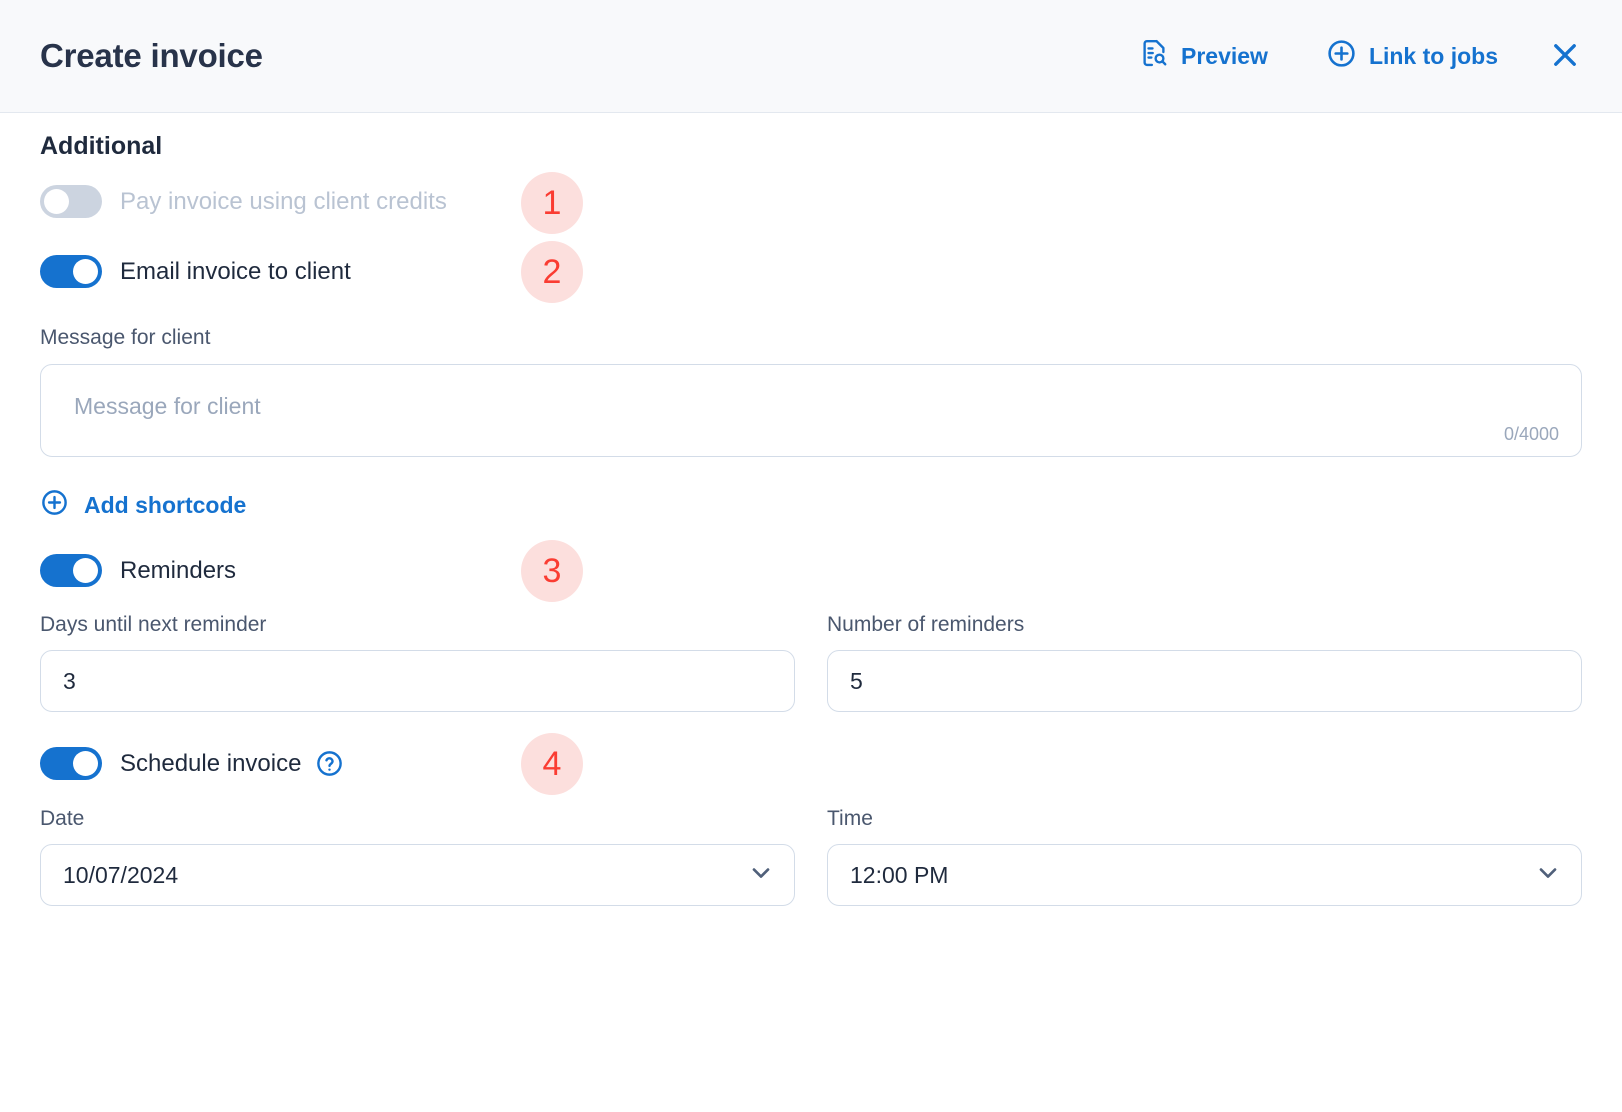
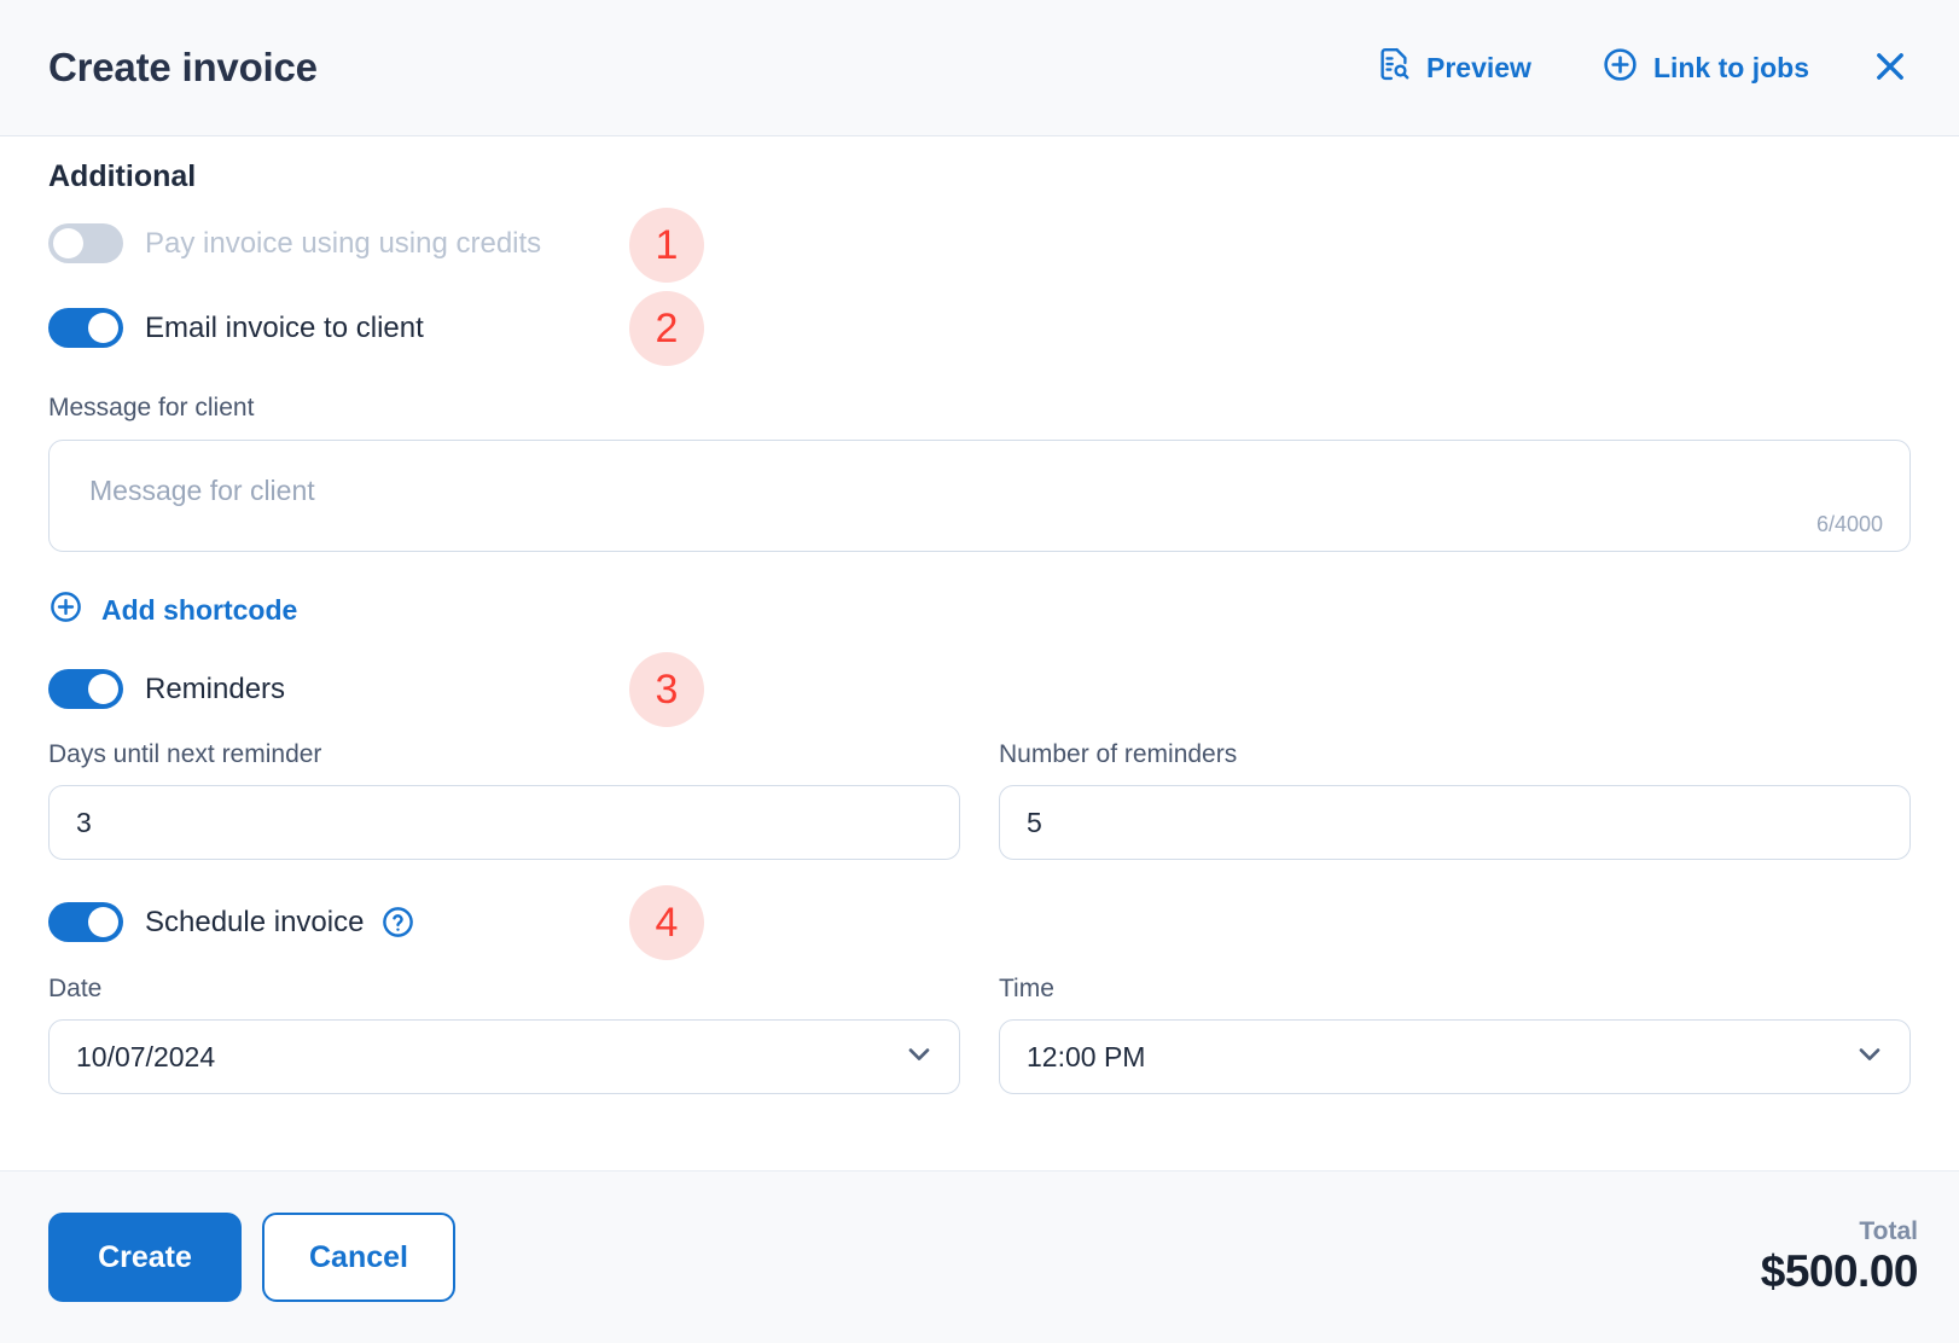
  Create invoice
  Preview
  Link to jobs
  Additional
- Pay invoice using client credits
+ Pay invoice using using credits
  1
  Email invoice to client
  2
  Message for client
  Message for client
- 0/4000
+ 6/4000
  Add shortcode
  Reminders
  3
  Days until next reminder
  3
  Number of reminders
  5
  Schedule invoice
  4
  Date
  10/07/2024
  Time
  12:00 PM
+ Create
+ Cancel
+ Total
+ $500.00
